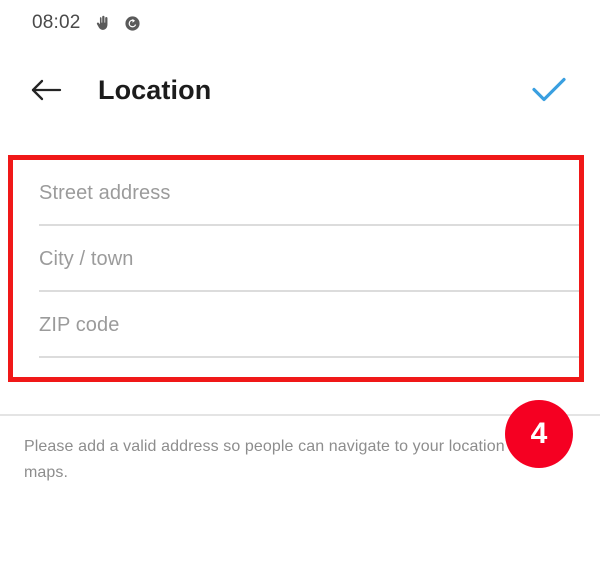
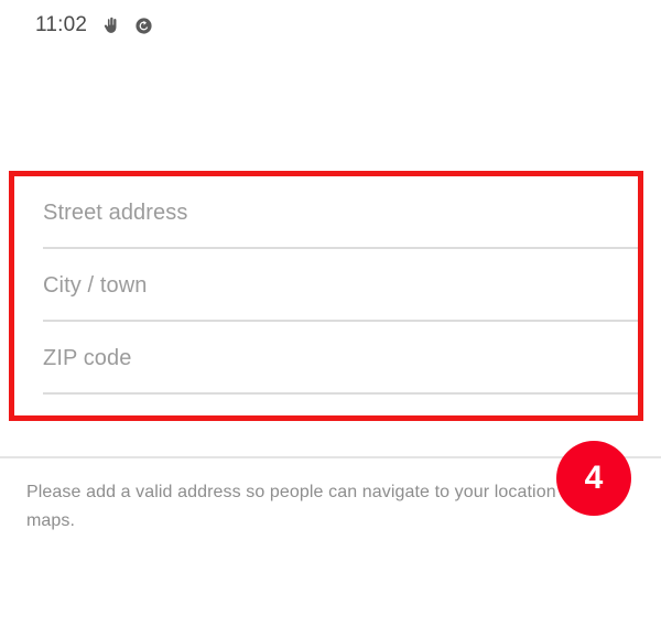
- 08:02
+ 11:02
- Location
  Street address
  City / town
  ZIP code
  Please add a valid address so people can navigate to your location maps.
  4
